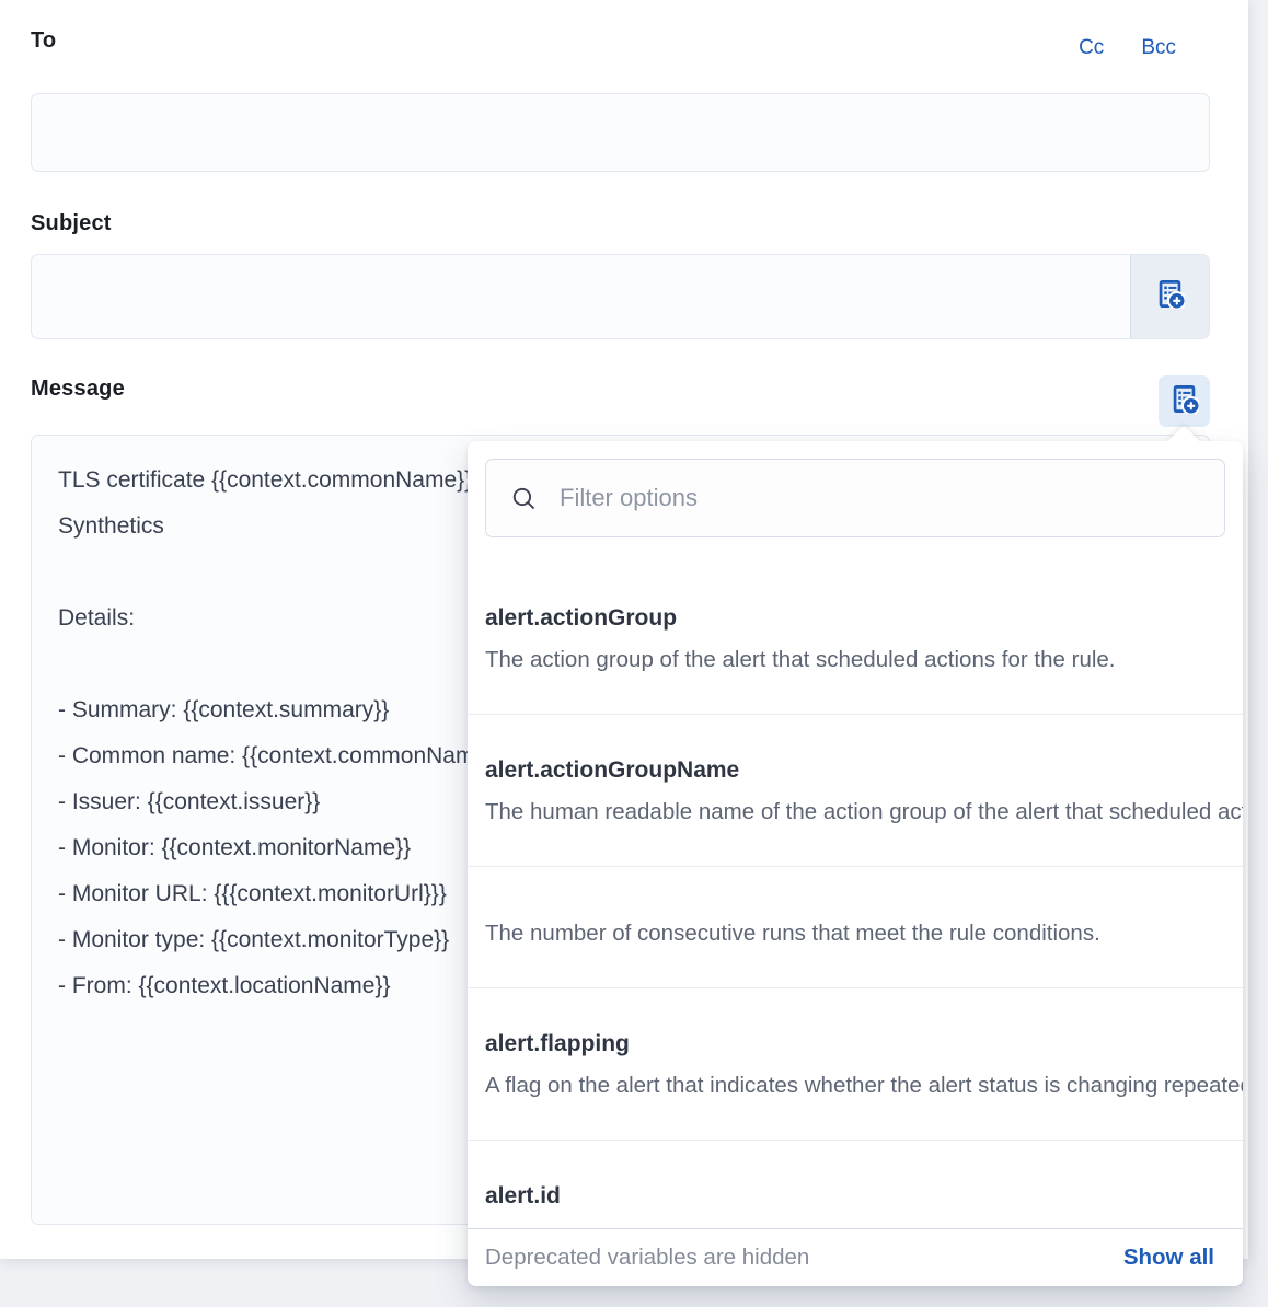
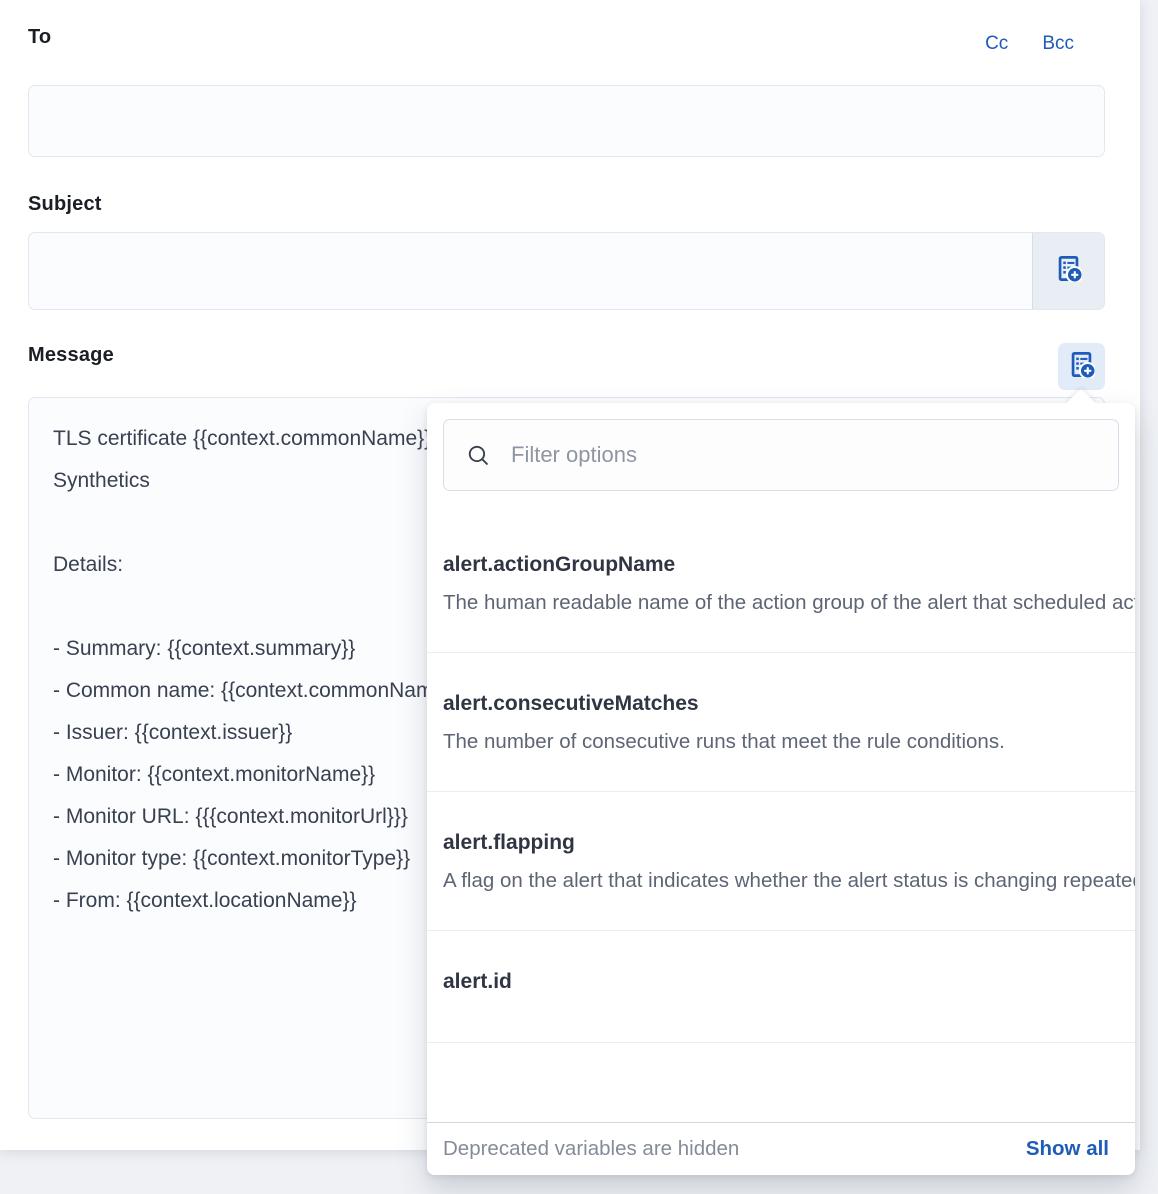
  To
  Cc
  Bcc
  Subject
  Message
  Synthetics
  Details:
  - Summary: {{context.summary}}
  - Common name: {{context.commonNam
  - Issuer: {{context.issuer}}
  - Monitor: {{context.monitorName}}
  - Monitor URL: {{{context.monitorUrl}}}
  - Monitor type: {{context.monitorType}}
  - From: {{context.locationName}}
  Filter options
- alert.actionGroup
- The action group of the alert that scheduled actions for the rule.
  alert.actionGroupName
  The human readable name of the action group of the alert that scheduled ac
+ alert.consecutiveMatches
  The number of consecutive runs that meet the rule conditions.
  alert.flapping
  A flag on the alert that indicates whether the alert status is changing repeate
  alert.id
  Deprecated variables are hidden
  Show all
